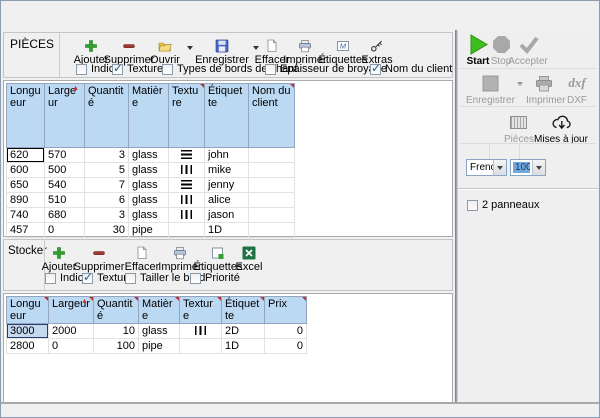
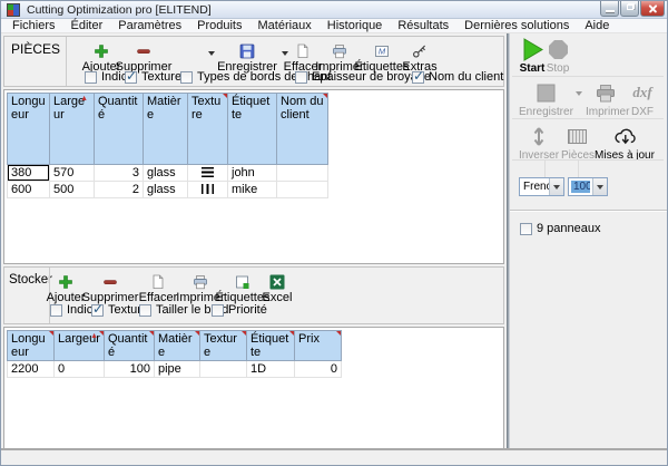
+ Cutting Optimization pro [ELITEND]
+ Fichiers
+ Éditer
+ Paramètres
+ Produits
+ Matériaux
+ Historique
+ Résultats
+ Dernières solutions
+ Aide
  PIÈCES
  Ajouter
  Supprimer
- Ouvrir
  Enregistrer
  Effacer
  Imprimer
  M
  Étiquettes
  Extras
  ✓
  Texture
  Types de bords dhant
  Epaisseur de broye
  ✓
  Nom du client
  Longueur	Largeur	Quantité	Matière	Texture	Étiquette	Nom du client
- 620	570	3	glass		john
+ 380	570	3	glass		john
- 600	500	5	glass		mike
+ 600	500	2	glass		mike
- 650	540	7	glass		jenny
- 890	510	6	glass		alice
- 740	680	3	glass		jason
- 457	0	30	pipe		1D
  Stocker
  Ajouter
  Supprimer
  Effacer
  Imprimer
  Étiquettes
  Excel
  Indic
  ✓
  Textu
  Tailler le bd
  Priorité
  Longueur	Largeur	Quantité	Matière	Texture	Étiquette	Prix
- 3000	2000	10	glass		2D	0
- 2800	0	100	pipe		1D	0
+ 2200	0	100	pipe		1D	0
  Start
  Stop
- Accepter
  Enregistrer
  Imprime
  dxf
  DXF
+ Inverser
  Pièces
  Mises à jour
  100
- 2 panneaux
+ 9 panneaux
